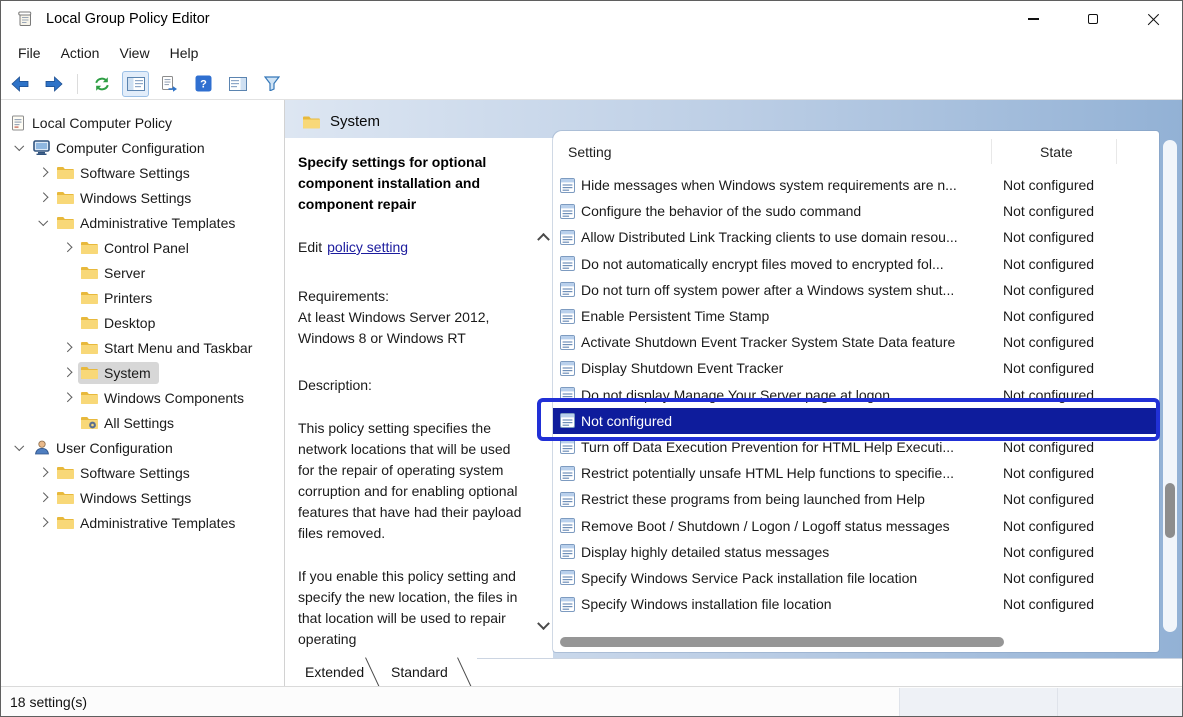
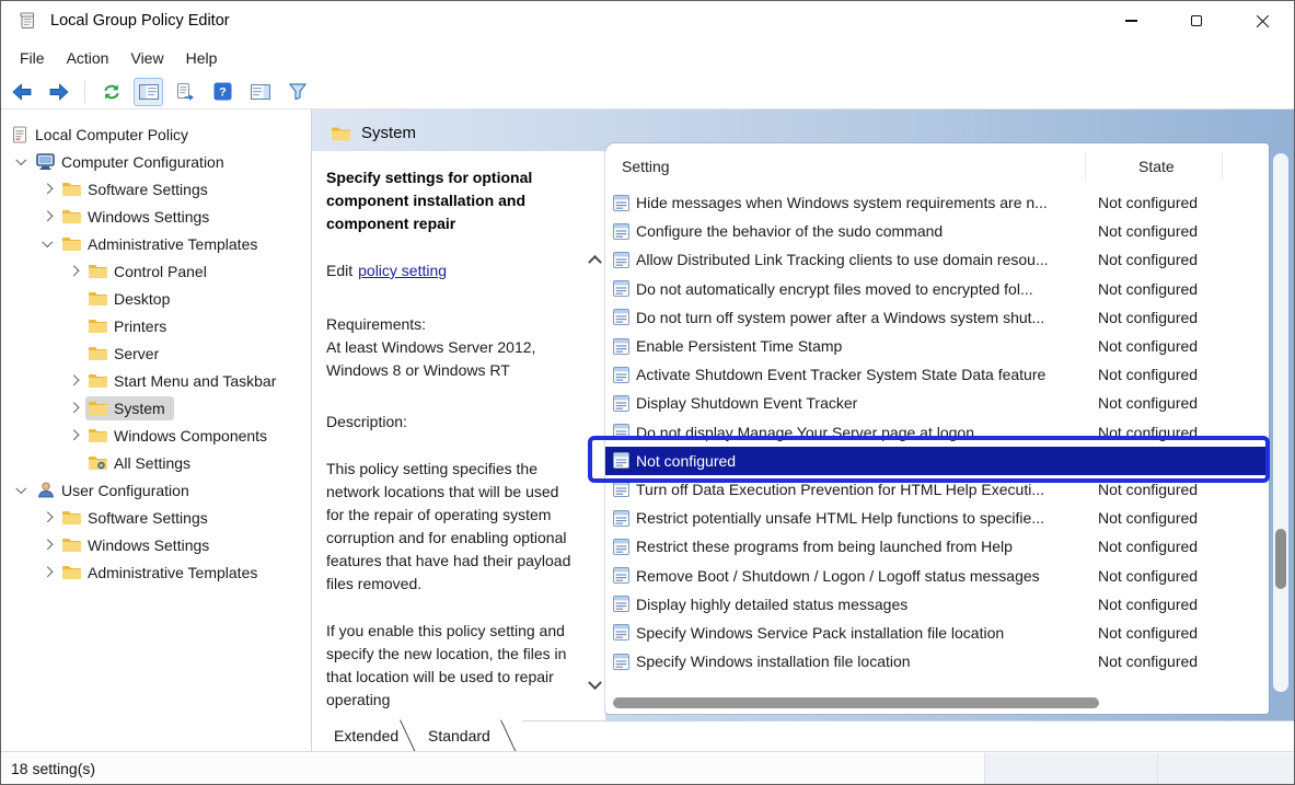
  Local Group Policy Editor
  File
  Action
  View
  Help
  ?
  Local Computer Policy
  Computer Configuration
  Software Settings
  Windows Settings
  Administrative Templates
  Control Panel
- Server
+ Desktop
  Printers
- Desktop
+ Server
  Start Menu and Taskbar
  System
  Windows Components
  All Settings
  User Configuration
  Software Settings
  Windows Settings
  Administrative Templates
  System
  Specify settings for optional component installation and component repair
  Edit policy setting
  Requirements:
  At least Windows Server 2012, Windows 8 or Windows RT
  Description:
  This policy setting specifies the network locations that will be used for the repair of operating system corruption and for enabling optional features that have had their payload files removed.
  If you enable this policy setting and specify the new location, the files in that location will be used to repair operating
  Setting
  State
  Hide messages when Windows system requirements are n...
  Not configured
  Configure the behavior of the sudo command
  Not configured
  Allow Distributed Link Tracking clients to use domain resou...
  Not configured
  Do not automatically encrypt files moved to encrypted fol...
  Not configured
  Do not turn off system power after a Windows system shut...
  Not configured
  Enable Persistent Time Stamp
  Not configured
  Activate Shutdown Event Tracker System State Data feature
  Not configured
  Display Shutdown Event Tracker
  Not configured
  Do not display Manage Your Server page at logon
  Not configured
  Not configured
  Turn off Data Execution Prevention for HTML Help Executi...
  Not configured
  Restrict potentially unsafe HTML Help functions to specifie...
  Not configured
  Restrict these programs from being launched from Help
  Not configured
  Remove Boot / Shutdown / Logon / Logoff status messages
  Not configured
  Display highly detailed status messages
  Not configured
  Specify Windows Service Pack installation file location
  Not configured
  Specify Windows installation file location
  Not configured
  Extended
  Standard
  18 setting(s)
